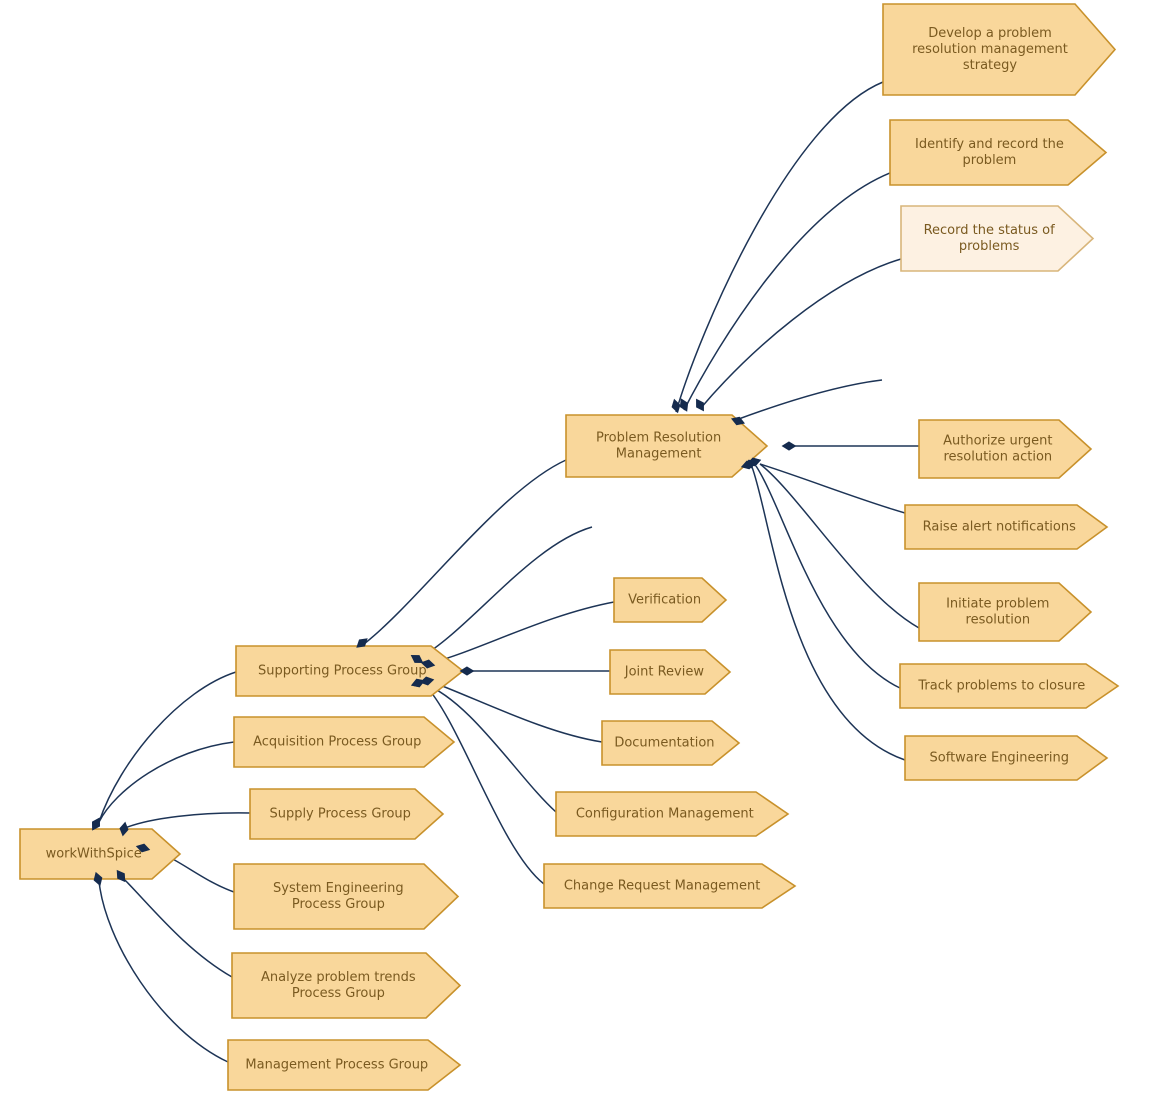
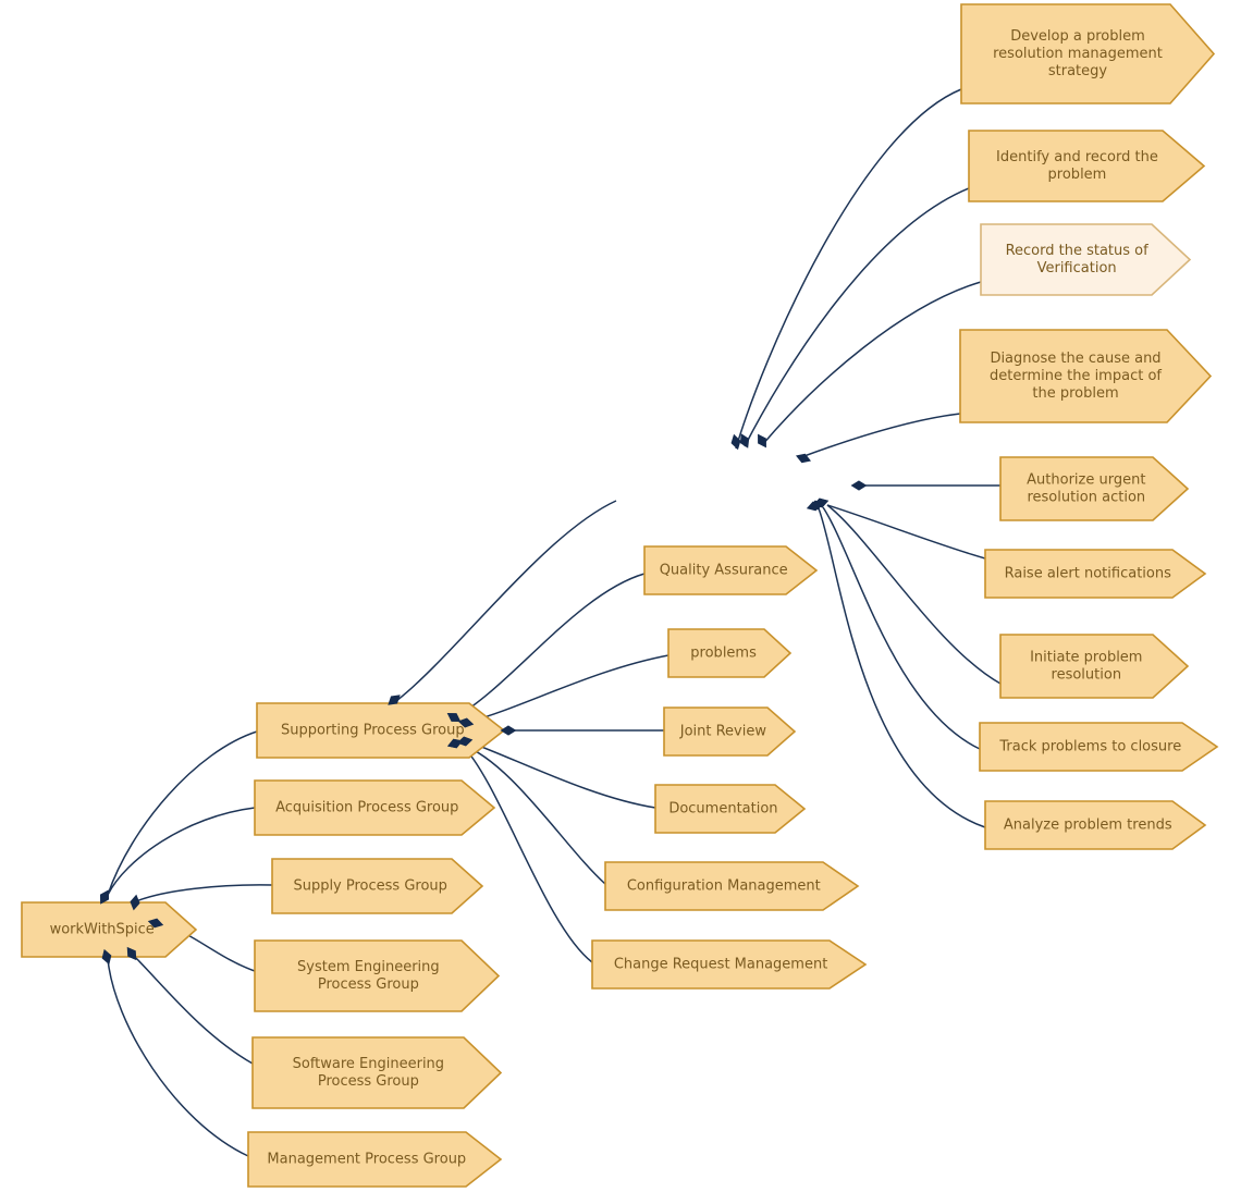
  workWithSpice
  Acquisition Process Group
  Supply Process Group
  System Engineering
  Process Group
- Analyze problem trends
+ Software Engineering
  Process Group
  Management Process Group
  Supporting Process Group
+ Quality Assurance
- Verification
+ problems
  Joint Review
  Documentation
  Configuration Management
  Change Request Management
- Problem Resolution
- Management
  Develop a problem
  resolution management
  strategy
  Identify and record the
  problem
  Record the status of
- problems
+ Verification
+ Diagnose the cause and
+ determine the impact of
+ the problem
  Authorize urgent
  resolution action
  Raise alert notifications
  Initiate problem
  resolution
  Track problems to closure
- Software Engineering
+ Analyze problem trends
